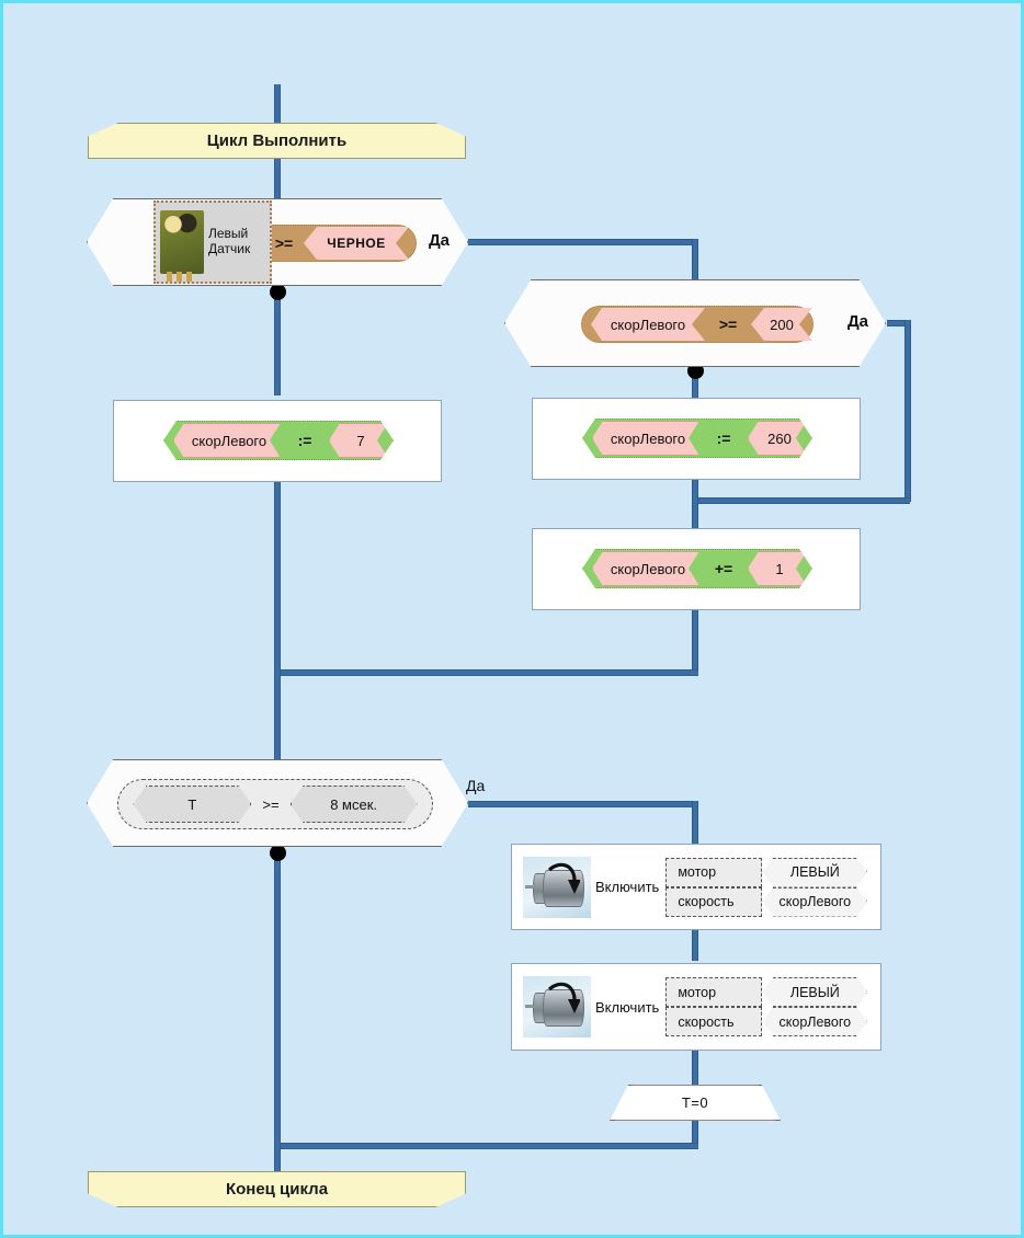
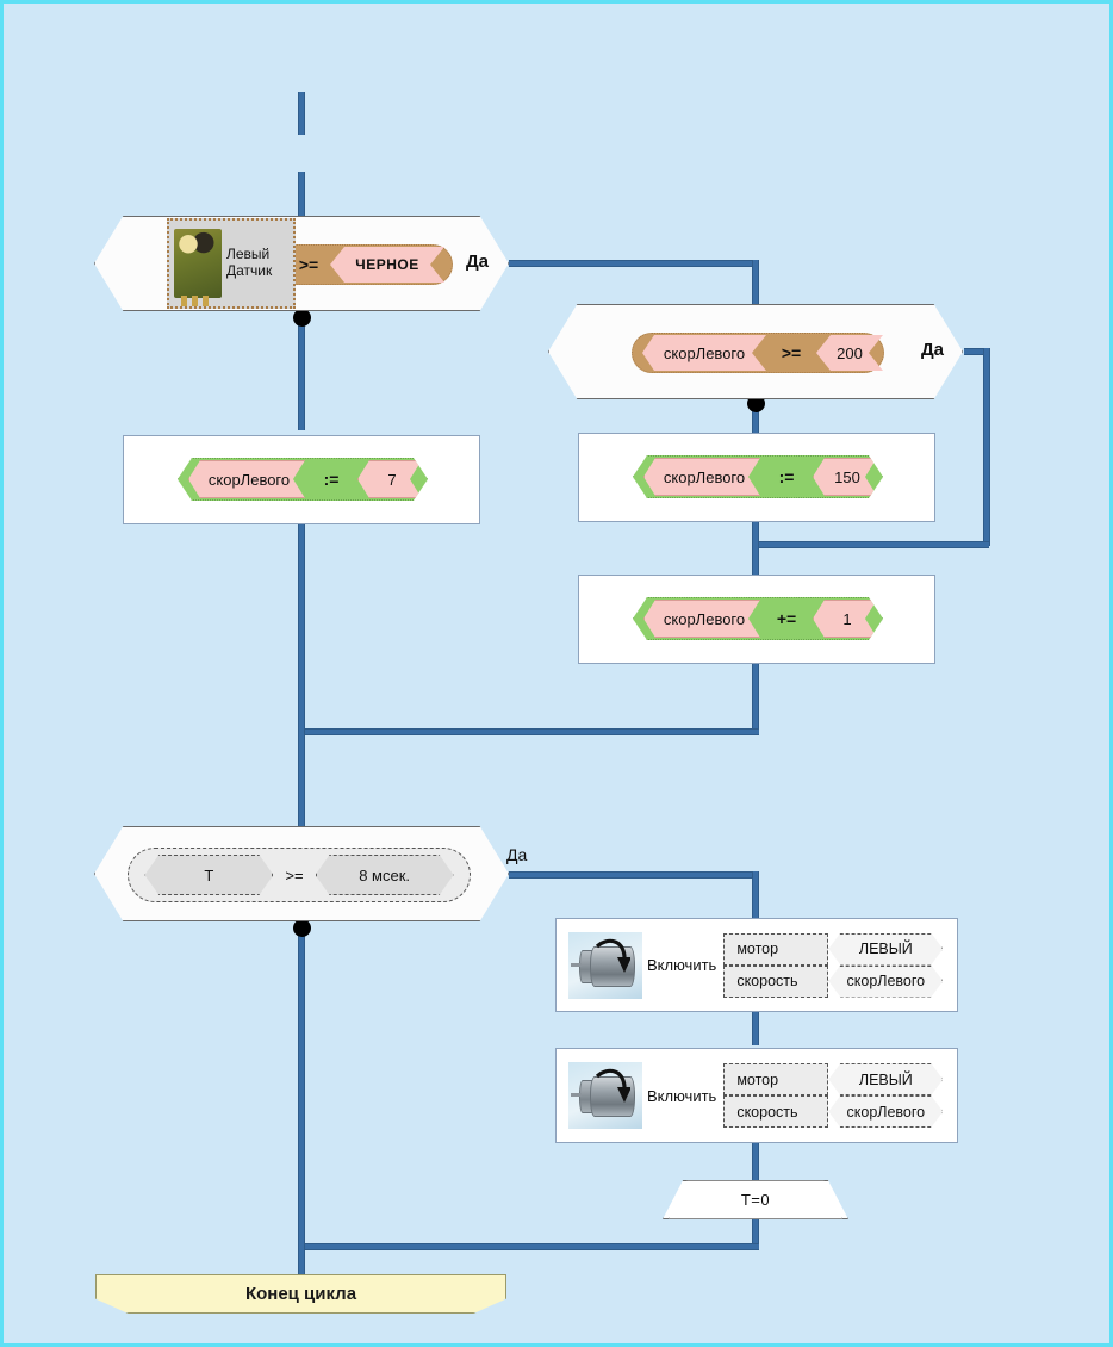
- Цикл Выполнить
  >=
  ЧЕРНОЕ
  Левый
  Датчик
  Да
  скорЛевого
  >=
  200
  Да
  скорЛевого
  :=
  7
  скорЛевого
  :=
- 260
+ 150
  скорЛевого
  +=
  1
  T
  >=
  8 мсек.
  Да
  Включить
  мотор
  ЛЕВЫЙ
  скорость
  скорЛевого
  Включить
  мотор
  ЛЕВЫЙ
  скорость
  скорЛевого
  T=0
  Конец цикла
